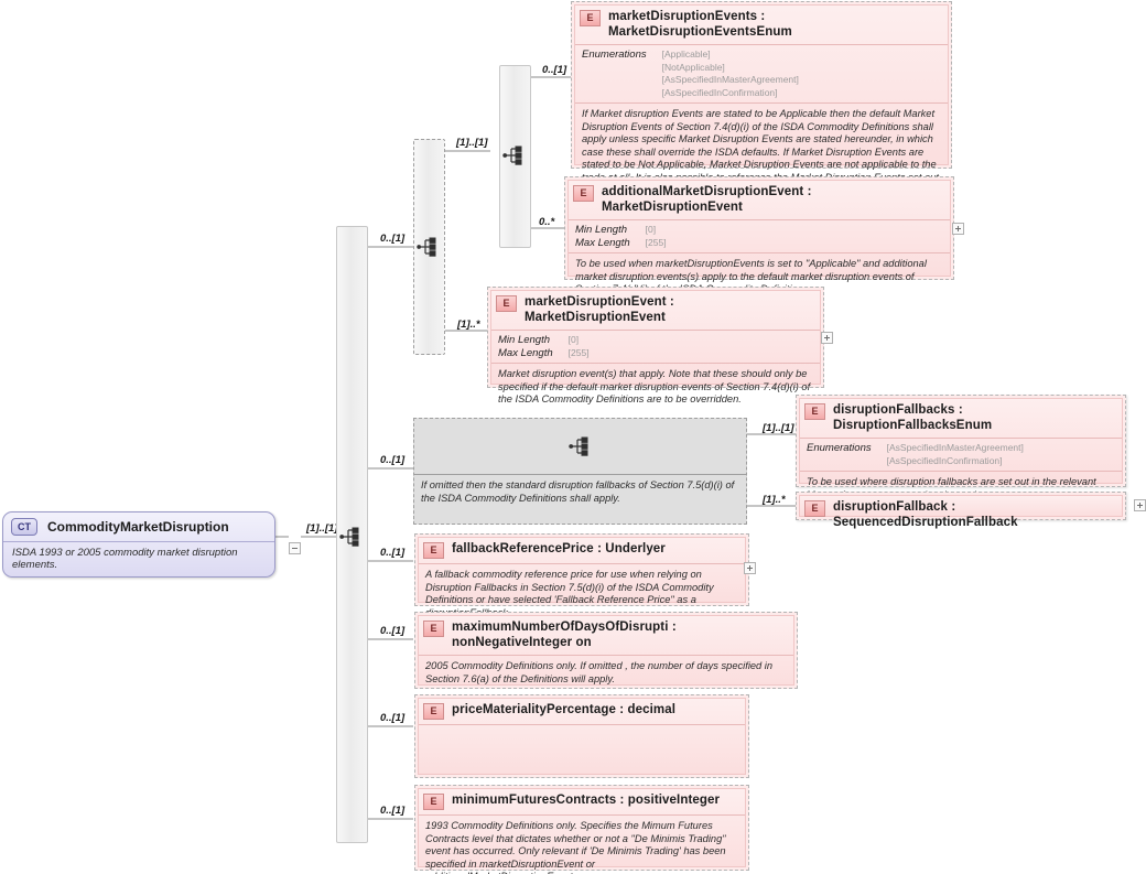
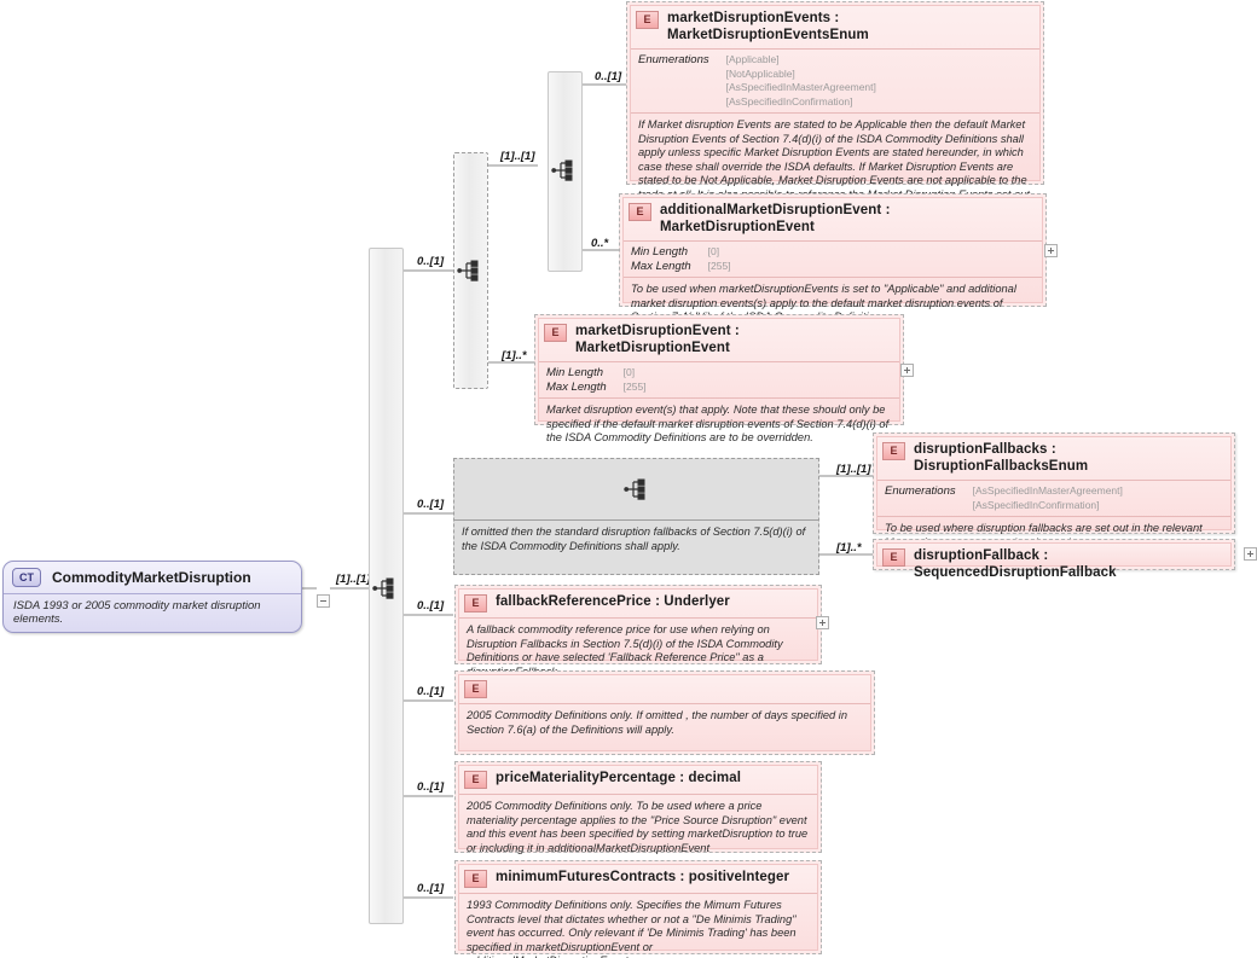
  CT
  CommodityMarketDisruption
  ISDA 1993 or 2005 commodity market disruption elements.
  [1]..[1
  0..[1]
  [1]..[1]
  E
  marketDisruptionEvents : MarketDisruptionEventsEnum
  Enumerations
  [Applicable]
  [NotApplicable]
  [AsSpecifiedInMasterAgreement]
  [AsSpecifiedInConfirmation]
  If Market disruption Events are stated to be Applicable then the default Market Disruption Events of Section 7.4(d)(i) of the ISDA Commodity Definitions shall apply unless specific Market Disruption Events are stated hereunder, in which case these shall override the ISDA defaults. If Market Disruption Events are stated to be Not Applicable, Market Disruption Events are not applicable to the
  0..[1]
  E
  additionalMarketDisruptionEvent : MarketDisruptionEvent
  Min Length
  [0]
  Max Length
  [255]
  To be used when marketDisruptionEvents is set to "Applicable" and additional market disruption events(s) apply to the default market disruption events of
  0..*
  E
  marketDisruptionEvent : MarketDisruptionEvent
  Min Length
  [0]
  Max Length
  [255]
  Market disruption event(s) that apply. Note that these should only be specified if the default market disruption events of Section 7.4(d)(i) of the ISDA Commodity Definitions are to be overridden.
  [1]..*
  If omitted then the standard disruption fallbacks of Section 7.5(d)(i) of the ISDA Commodity Definitions shall apply.
  0..[1]
  E
  disruptionFallbacks : DisruptionFallbacksEnum
  Enumerations
  [AsSpecifiedInMasterAgreement]
  [AsSpecifiedInConfirmation]
  [1]..[1]
  E
  disruptionFallback : SequencedDisruptionFallback
  [1]..*
  E
  fallbackReferencePrice : Underlyer
  A fallback commodity reference price for use when relying on Disruption Fallbacks in Section 7.5(d)(i) of the ISDA Commodity Definitions or have selected 'Fallback Reference Price" as a
  0..[1]
  E
- maximumNumberOfDaysOfDisrupti : nonNegativeInteger on
  2005 Commodity Definitions only. If omitted , the number of days specified in Section 7.6(a) of the Definitions will apply.
  0..[1]
  E
  priceMaterialityPercentage : decimal
+ 2005 Commodity Definitions only. To be used where a price materiality percentage applies to the "Price Source Disruption" event and this event has been specified by setting marketDisruption to true or including it in additionalMarketDisruptionEvent
  0..[1]
  E
  minimumFuturesContracts : positiveInteger
  1993 Commodity Definitions only. Specifies the Mimum Futures Contracts level that dictates whether or not a "De Minimis Trading" event has occurred. Only relevant if 'De Minimis Trading' has been specified in marketDisruptionEvent or
  0..[1]
